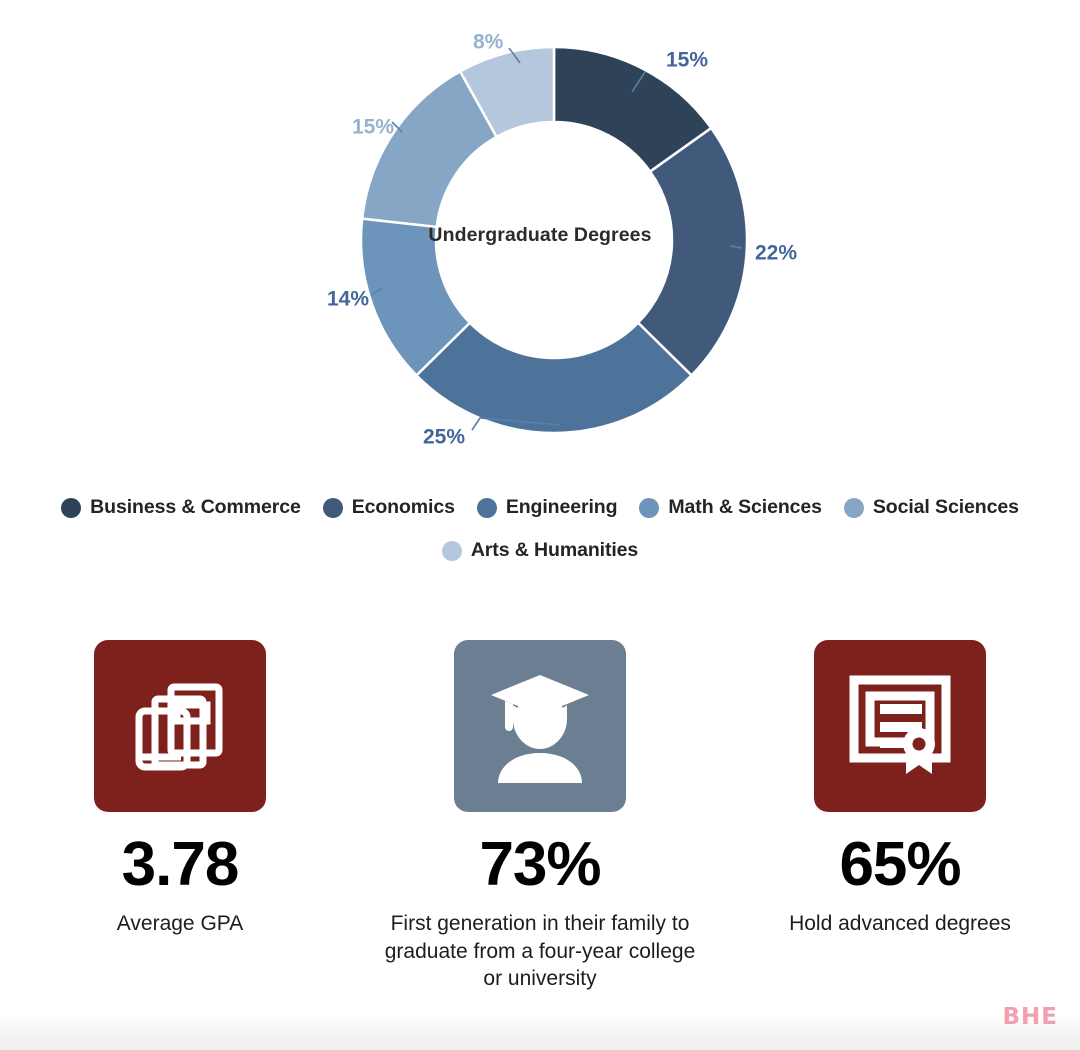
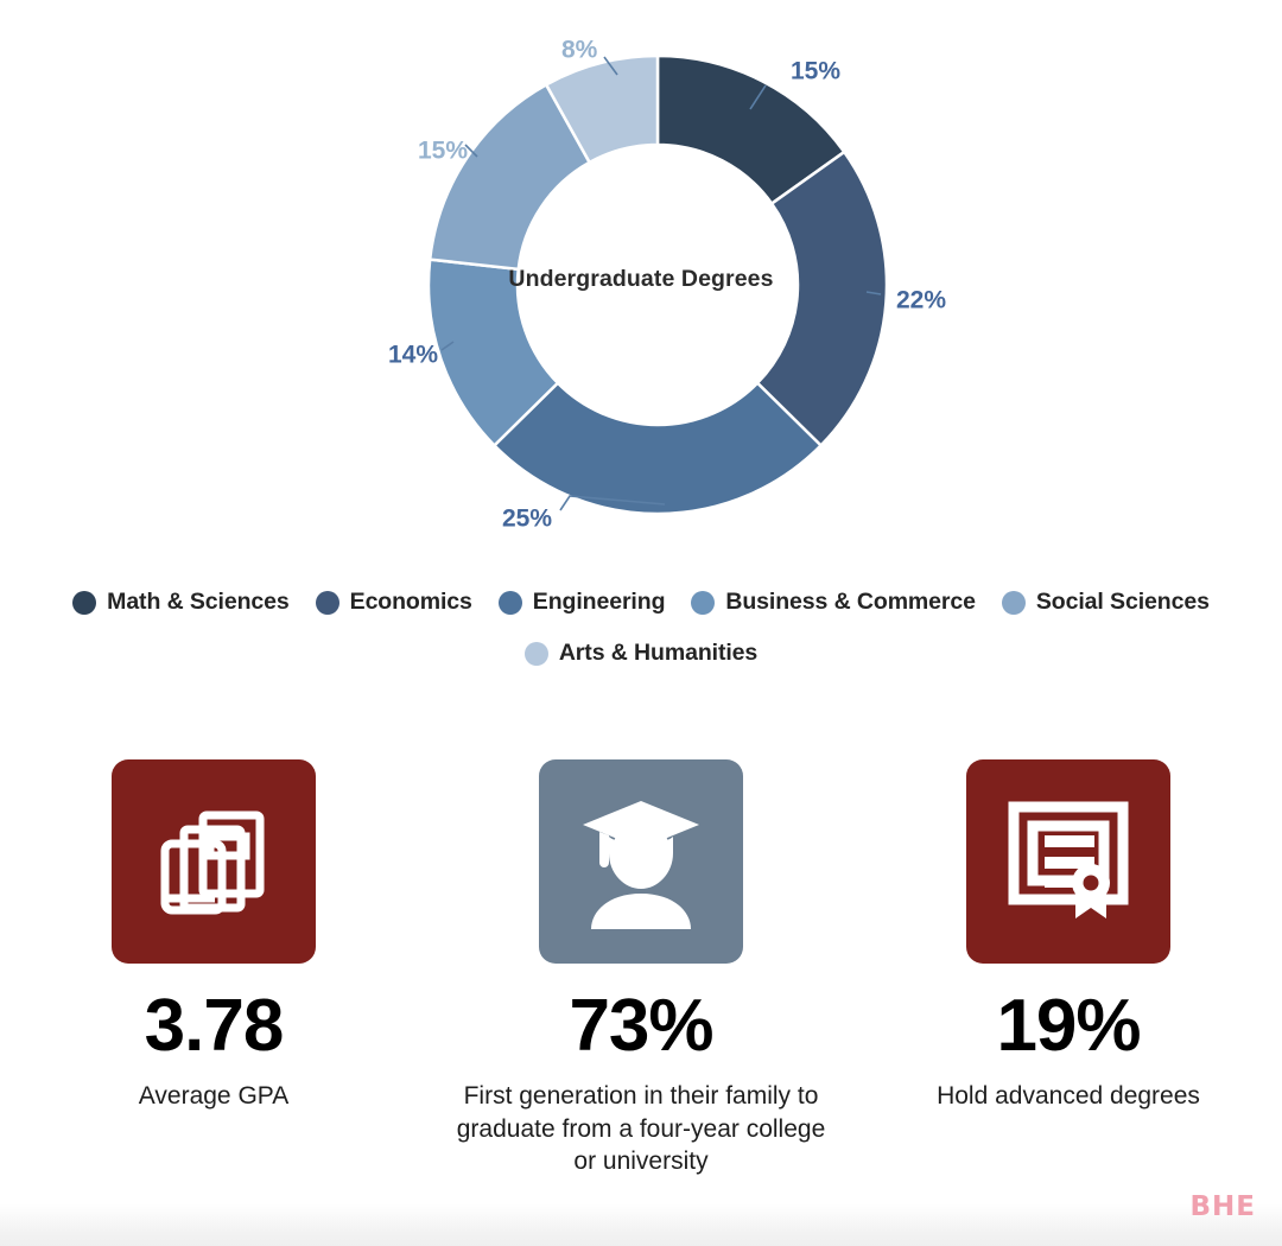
  15%
  22%
  25%
  14%
  15%
  8%
  Undergraduate Degrees
- Business & Commerce
+ Math & Sciences
  Economics
  Engineering
- Math & Sciences
+ Business & Commerce
  Social Sciences
  Arts & Humanities
  3.78
  Average GPA
  73%
  First generation in their family to graduate from a four-year college or university
- 65%
+ 19%
  Hold advanced degrees
  BHE
